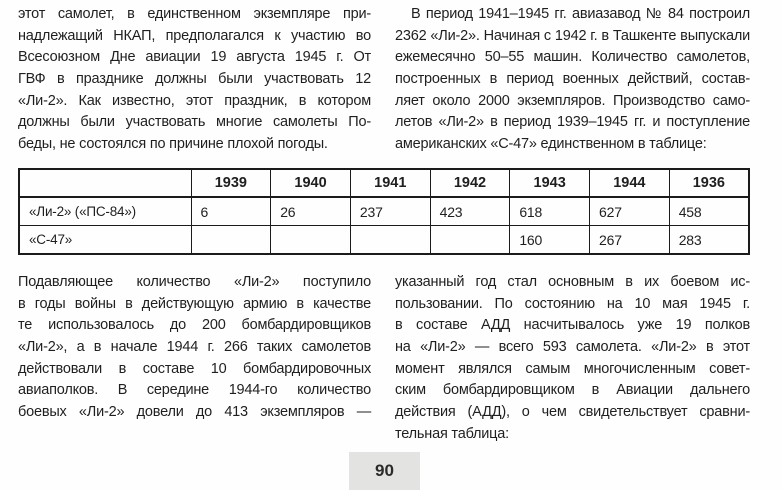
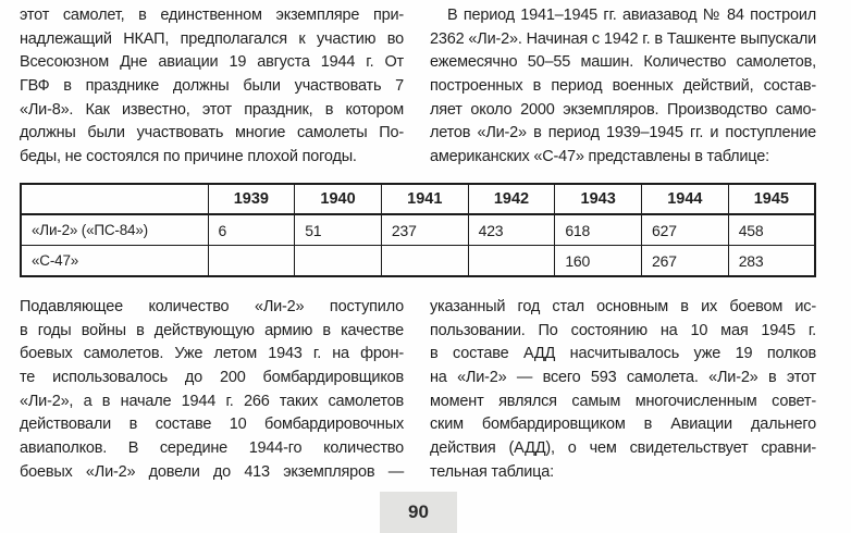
  этот самолет, в единственном экземпляре при-
  надлежащий НКАП, предполагался к участию во
- Всесоюзном Дне авиации 19 августа 1945 г. От
+ Всесоюзном Дне авиации 19 августа 1944 г. От
- ГВФ в празднике должны были участвовать 12
+ ГВФ в празднике должны были участвовать 7
- «Ли-2». Как известно, этот праздник, в котором
+ «Ли-8». Как известно, этот праздник, в котором
  должны были участвовать многие самолеты По-
  беды, не состоялся по причине плохой погоды.
  В период 1941–1945 гг. авиазавод № 84 построил
  2362 «Ли-2». Начиная с 1942 г. в Ташкенте выпускали
  ежемесячно 50–55 машин. Количество самолетов,
  построенных в период военных действий, состав-
  ляет около 2000 экземпляров. Производство само-
  летов «Ли-2» в период 1939–1945 гг. и поступление
- американских «С-47» единственном в таблице:
+ американских «С-47» представлены в таблице:
- 	1939	1940	1941	1942	1943	1944	1936
+ 	1939	1940	1941	1942	1943	1944	1945
- «Ли-2» («ПС-84»)	6	26	237	423	618	627	458
+ «Ли-2» («ПС-84»)	6	51	237	423	618	627	458
  «С-47»					160	267	283
  Подавляющее количество «Ли-2» поступило
  в годы войны в действующую армию в качестве
+ боевых самолетов. Уже летом 1943 г. на фрон-
  те использовалось до 200 бомбардировщиков
  «Ли-2», а в начале 1944 г. 266 таких самолетов
  действовали в составе 10 бомбардировочных
  авиаполков. В середине 1944-го количество
  боевых «Ли-2» довели до 413 экземпляров —
  указанный год стал основным в их боевом ис-
  пользовании. По состоянию на 10 мая 1945 г.
  в составе АДД насчитывалось уже 19 полков
  на «Ли-2» — всего 593 самолета. «Ли-2» в этот
  момент являлся самым многочисленным совет-
  ским бомбардировщиком в Авиации дальнего
  действия (АДД), о чем свидетельствует сравни-
  тельная таблица:
  90
